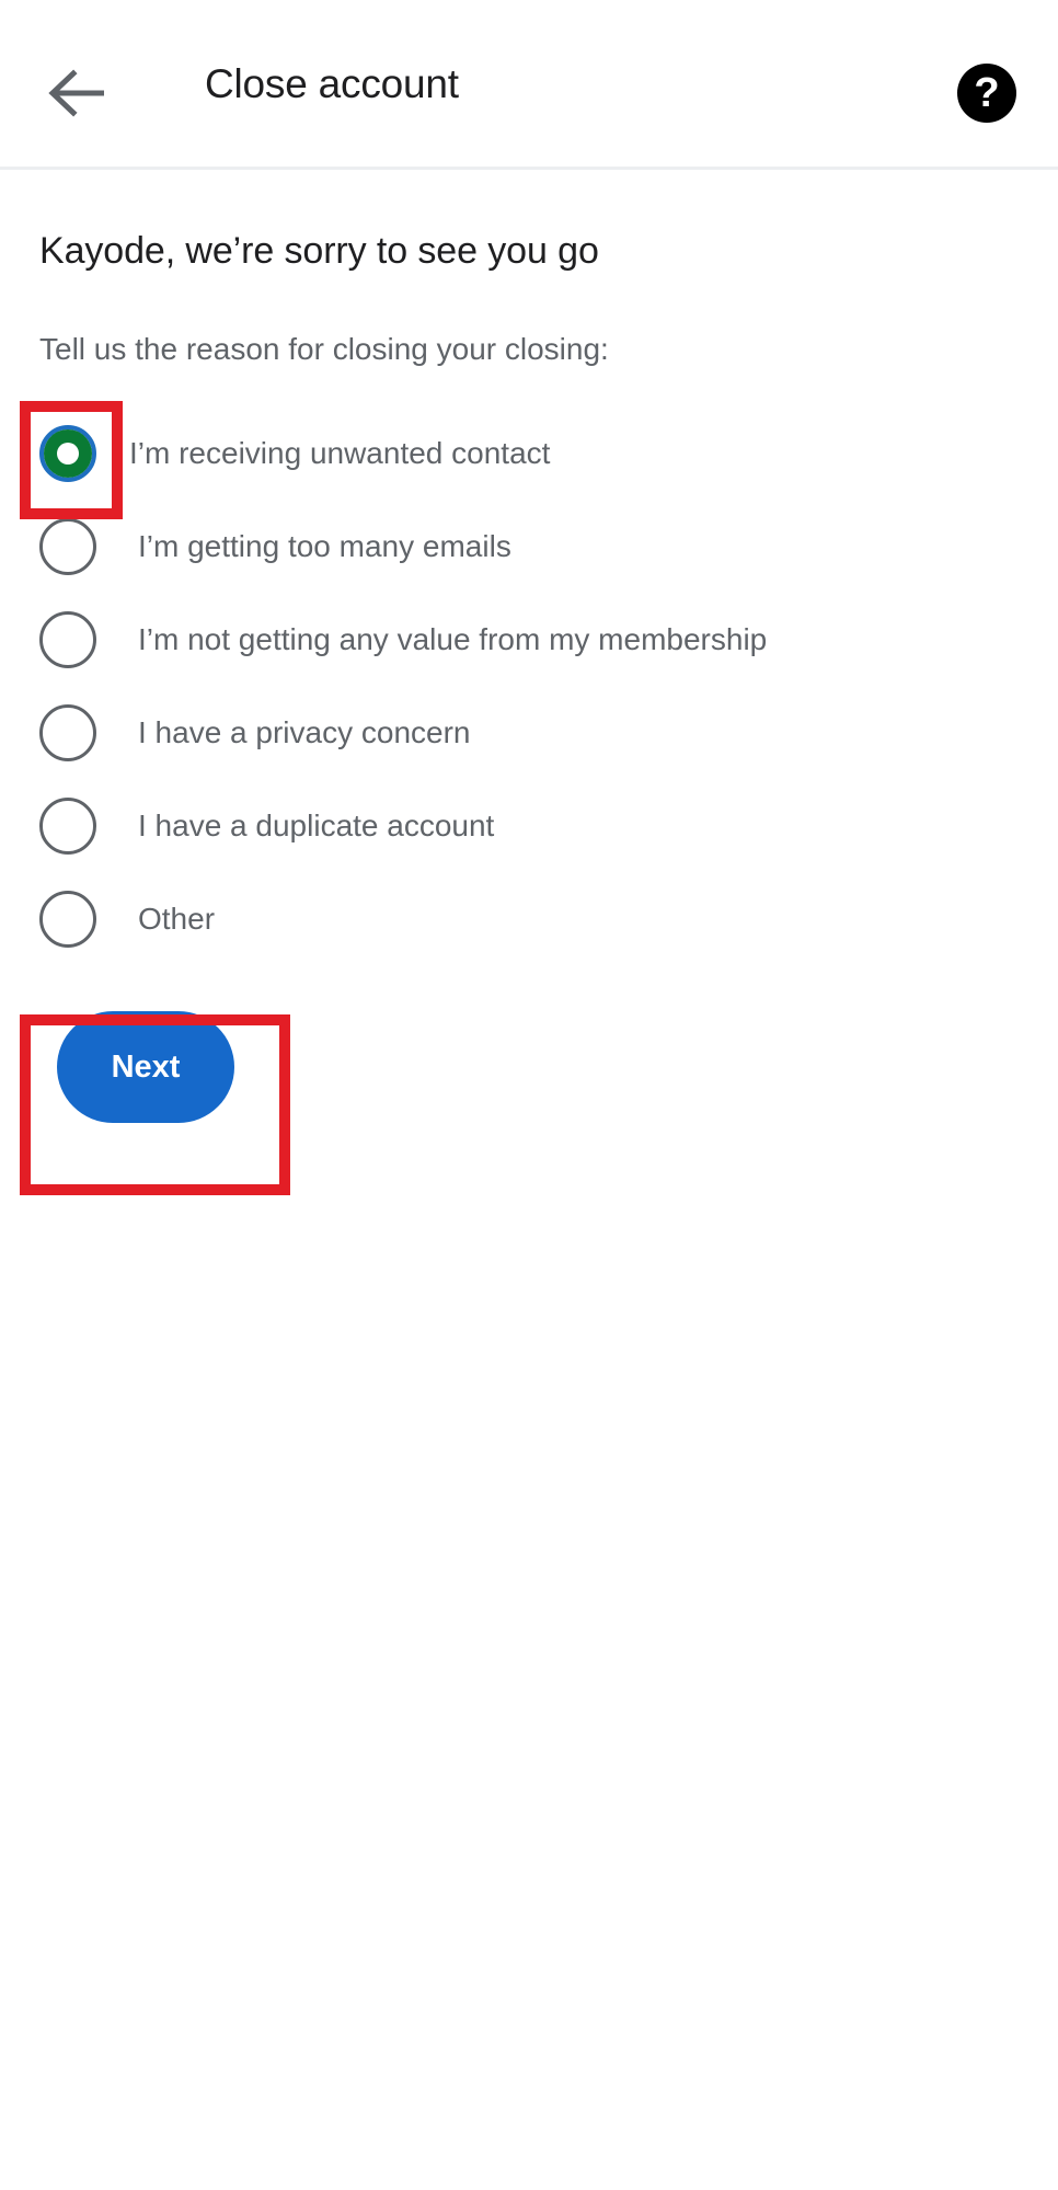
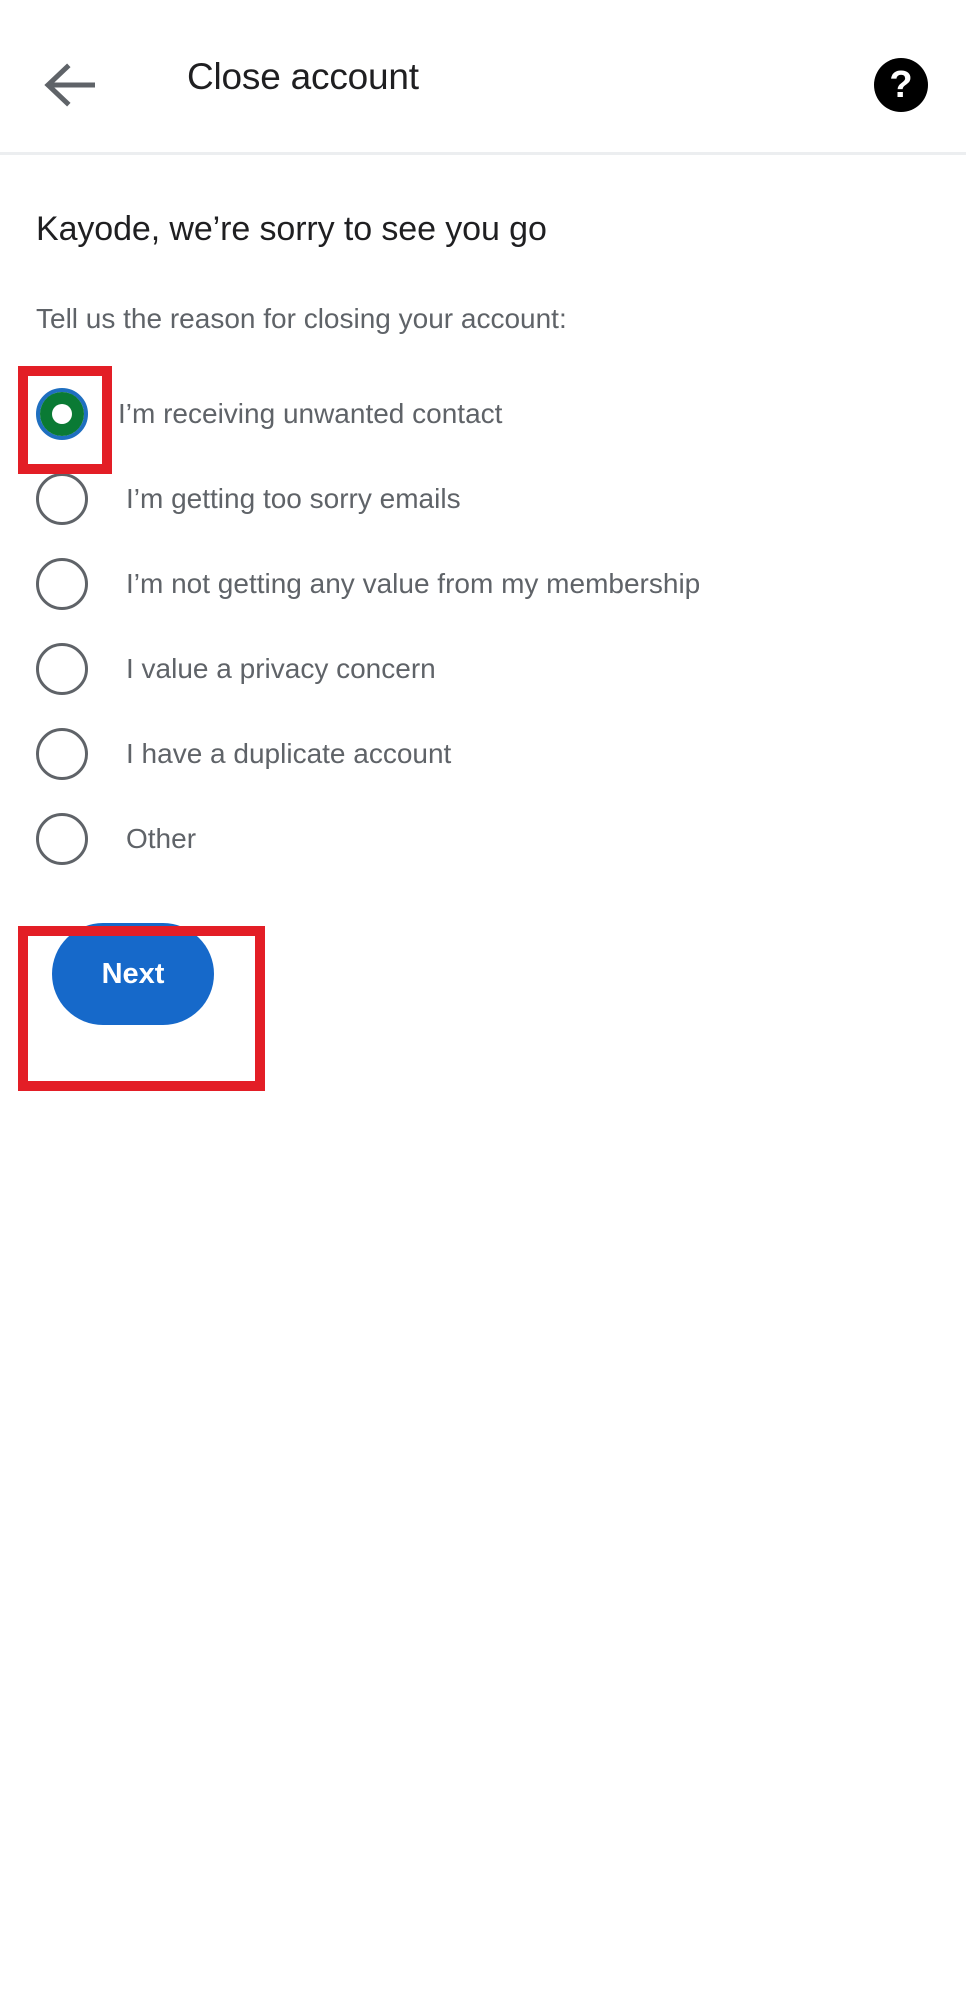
  Close account
  ?
  Kayode, we’re sorry to see you go
- Tell us the reason for closing your closing:
+ Tell us the reason for closing your account:
  I’m receiving unwanted contact
- I’m getting too many emails
+ I’m getting too sorry emails
  I’m not getting any value from my membership
- I have a privacy concern
+ I value a privacy concern
  I have a duplicate account
  Other
  Next
